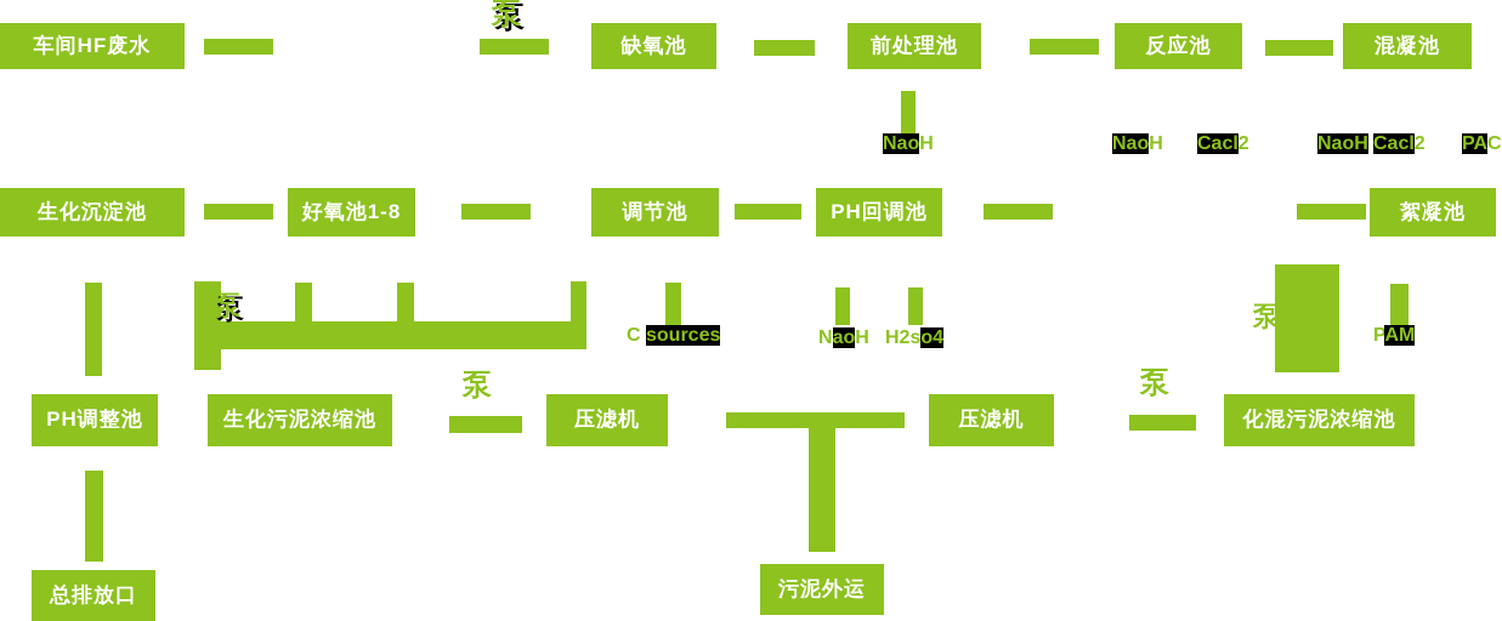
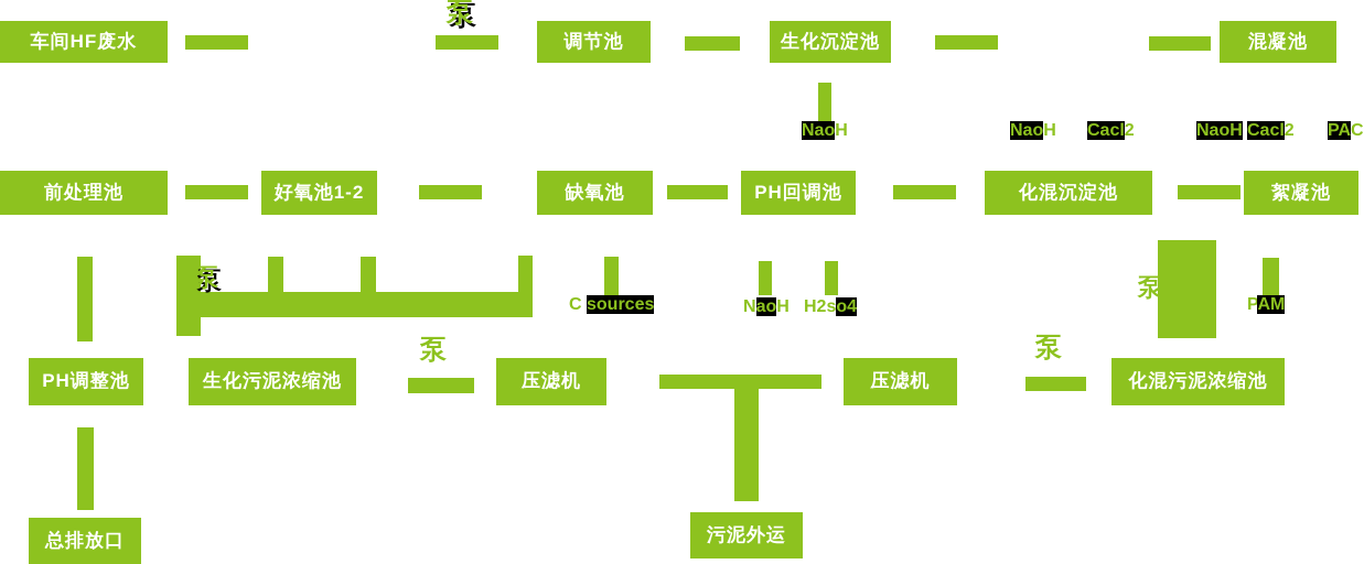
  车间HF废水
- 缺氧池
+ 调节池
- 前处理池
+ 生化沉淀池
- 反应池
  混凝池
- 生化沉淀池
+ 前处理池
- 好氧池1-8
+ 好氧池1-2
- 调节池
+ 缺氧池
  PH回调池
+ 化混沉淀池
  絮凝池
  PH调整池
  生化污泥浓缩池
  压滤机
  压滤机
  化混污泥浓缩池
  总排放口
  污泥外运
  泵
  泵
  泵
  泵
  泵
  NaoH
  NaoH
  Cacl2
  NaoH
  Cacl2
  PAC
  C sources
  NaoH
  H2so4
  PAM
